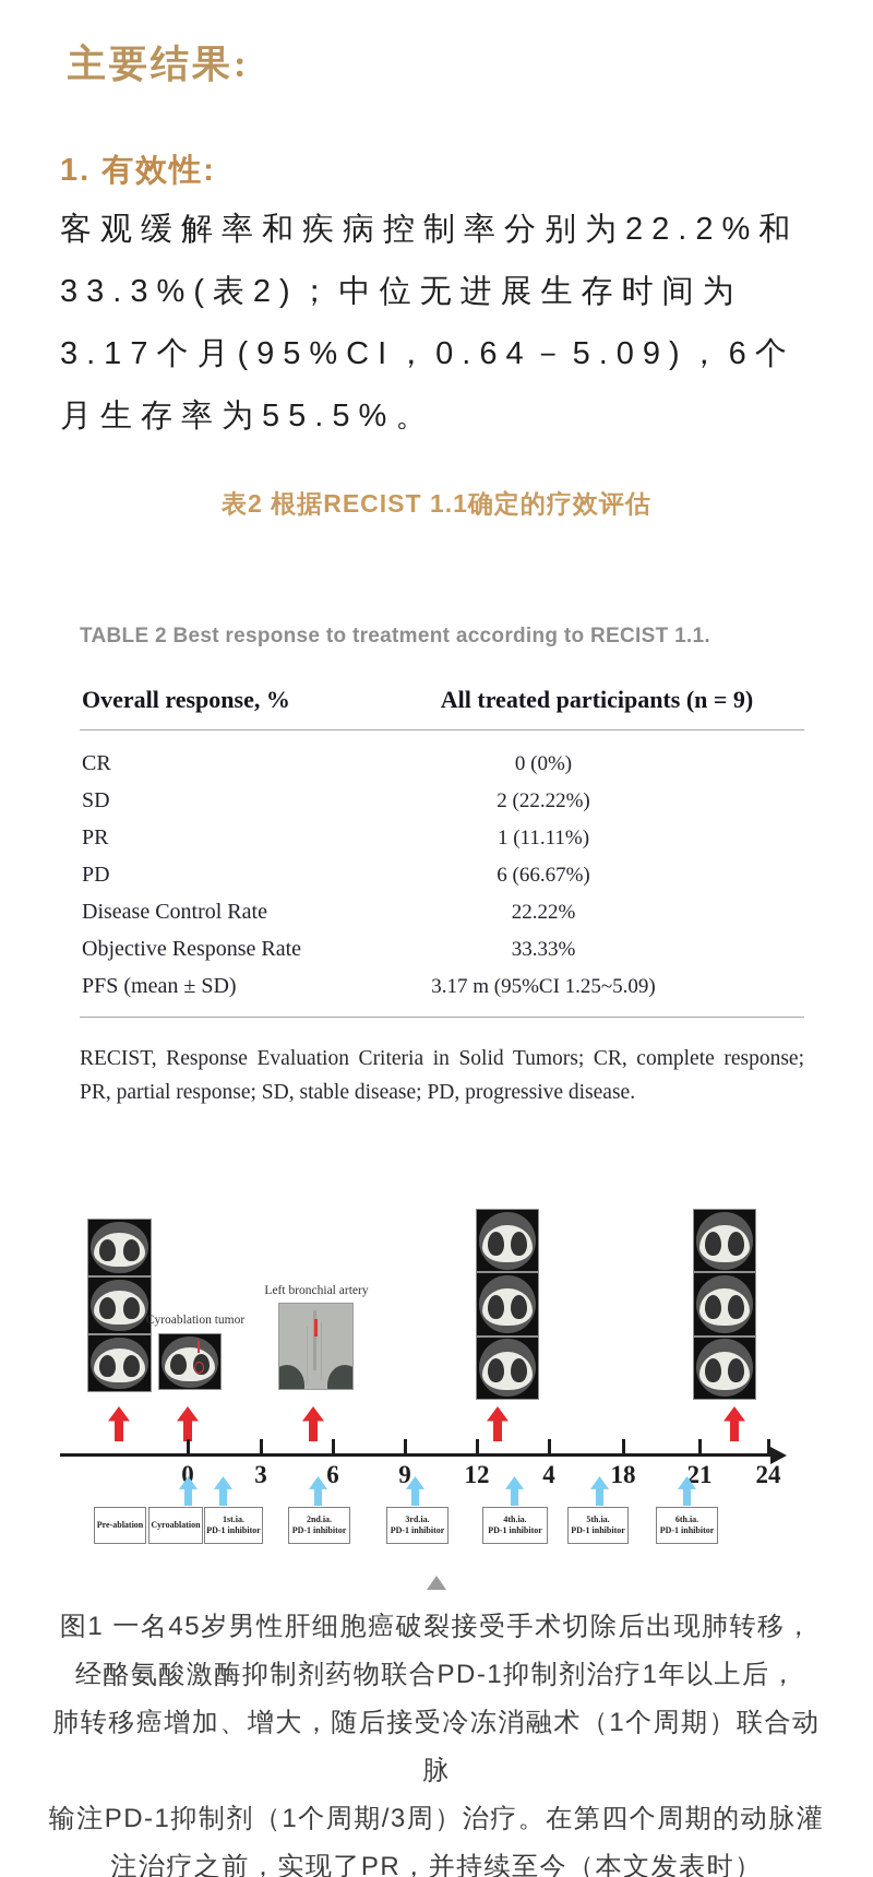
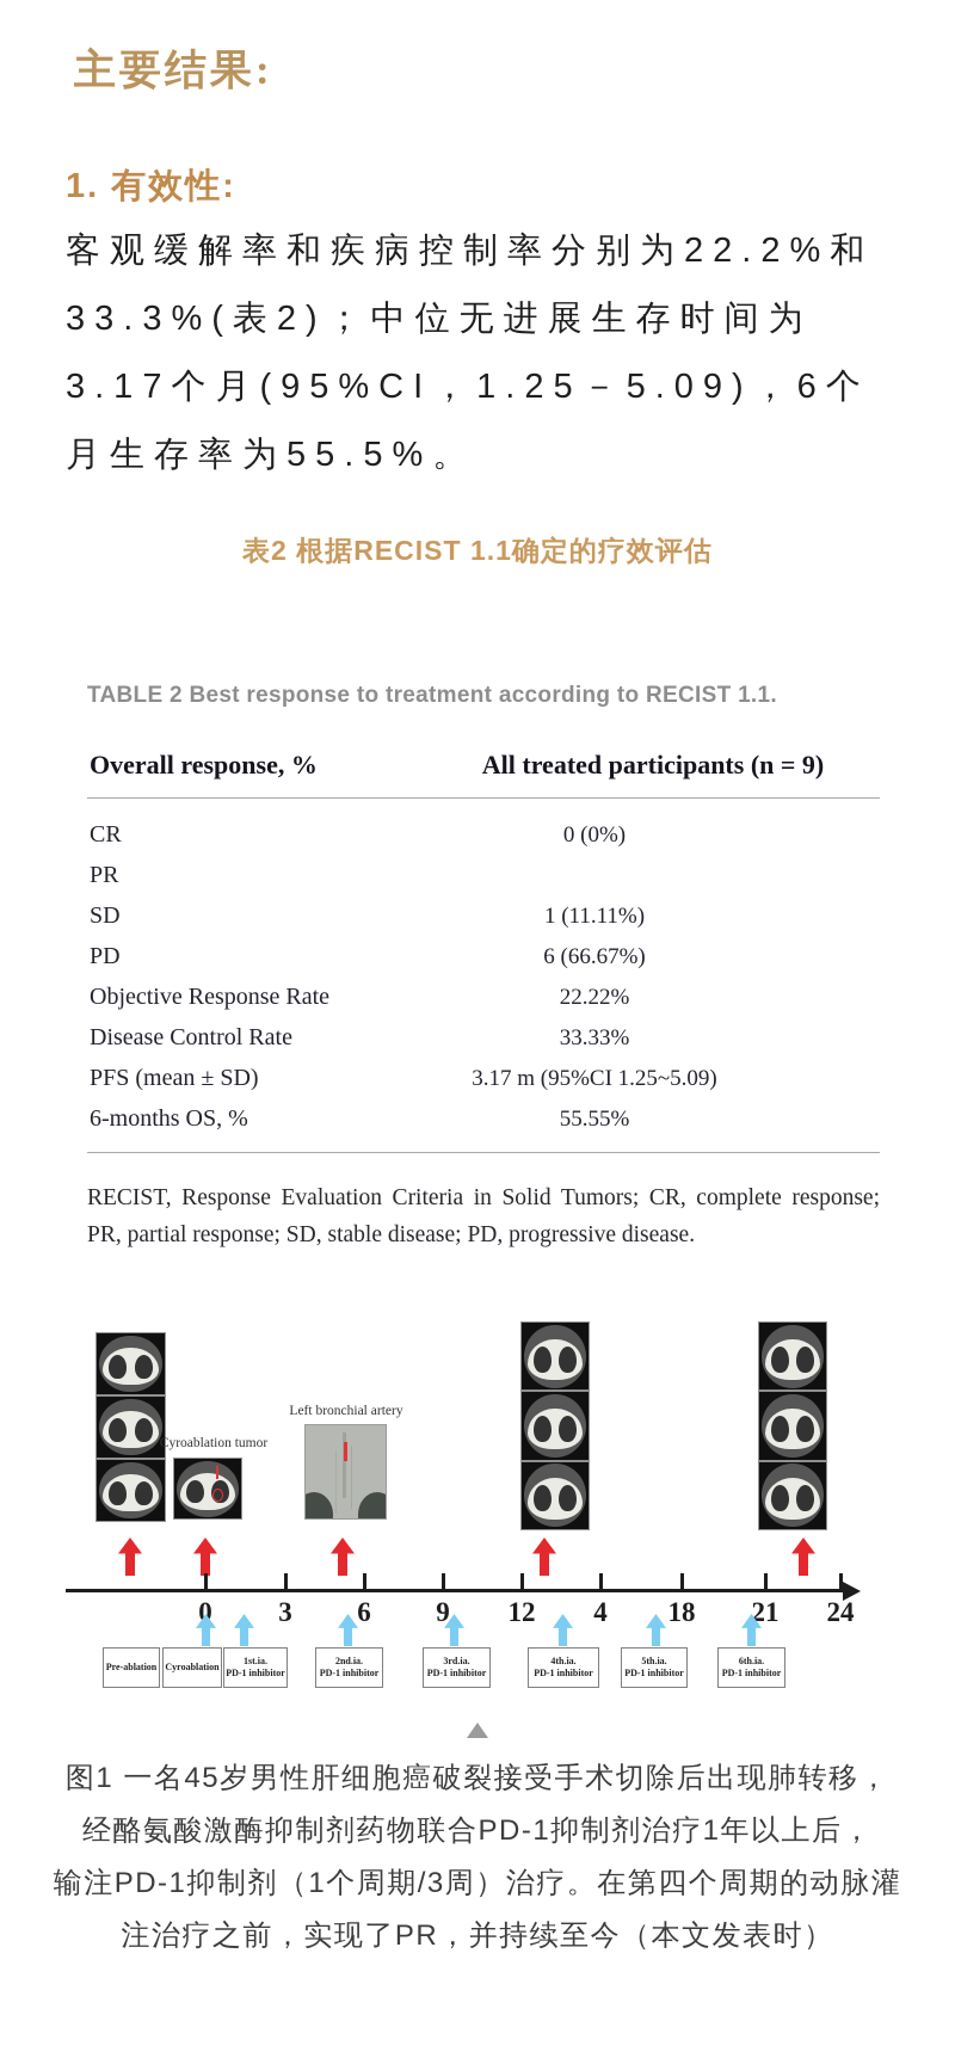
  主要结果:
  1. 有效性:
- 客观缓解率和疾病控制率分别为22.2%和33.3%(表2)；中位无进展生存时间为3.17个月(95%CI，0.64－5.09)，6个月生存率为55.5%。
+ 客观缓解率和疾病控制率分别为22.2%和33.3%(表2)；中位无进展生存时间为3.17个月(95%CI，1.25－5.09)，6个月生存率为55.5%。
  表2 根据RECIST 1.1确定的疗效评估
  TABLE 2 Best response to treatment according to RECIST 1.1.
  Overall response, %
  All treated participants (n = 9)
  CR
  0 (0%)
- SD
+ PR
- 2 (22.22%)
- PR
+ SD
  1 (11.11%)
  PD
  6 (66.67%)
- Disease Control Rate
+ Objective Response Rate
  22.22%
- Objective Response Rate
+ Disease Control Rate
  33.33%
  PFS (mean ± SD)
  3.17 m (95%CI 1.25~5.09)
+ 6-months OS, %
+ 55.55%
  RECIST, Response Evaluation Criteria in Solid Tumors; CR, complete response; PR, partial response; SD, stable disease; PD, progressive disease.
  Cyroablation tumor
  Left bronchial artery
  0
  3
  6
  9
  12
  4
  18
  21
  24
  Pre-ablation
  Cyroablation
  1st.ia.
  PD-1 inhibitor
  2nd.ia.
  PD-1 inhibitor
  3rd.ia.
  PD-1 inhibitor
  4th.ia.
  PD-1 inhibitor
  5th.ia.
  PD-1 inhibitor
  6th.ia.
  PD-1 inhibitor
  图1 一名45岁男性肝细胞癌破裂接受手术切除后出现肺转移，
  经酪氨酸激酶抑制剂药物联合PD-1抑制剂治疗1年以上后，
- 肺转移癌增加、增大，随后接受冷冻消融术（1个周期）联合动脉
  输注PD-1抑制剂（1个周期/3周）治疗。在第四个周期的动脉灌
  注治疗之前，实现了PR，并持续至今（本文发表时）
